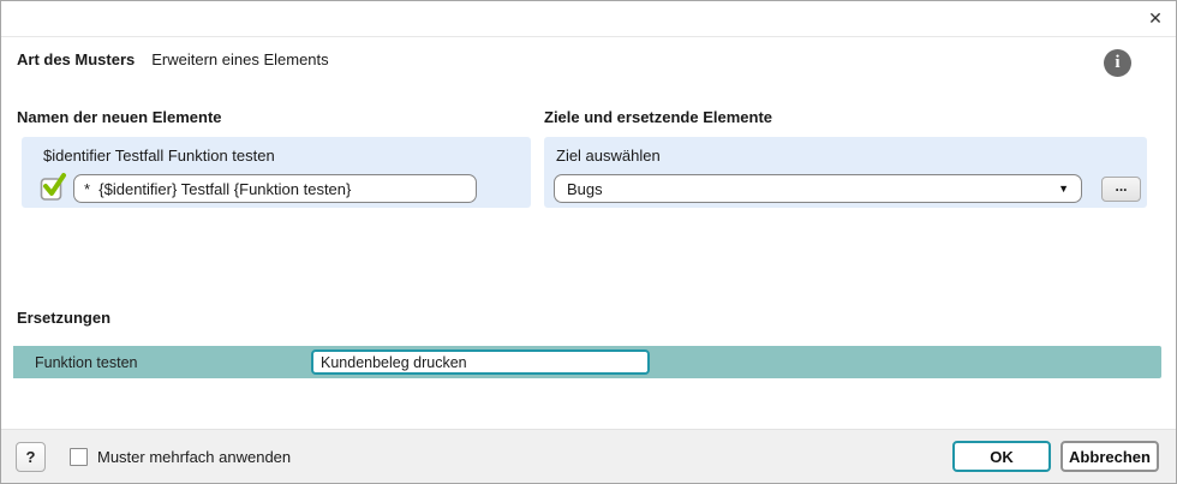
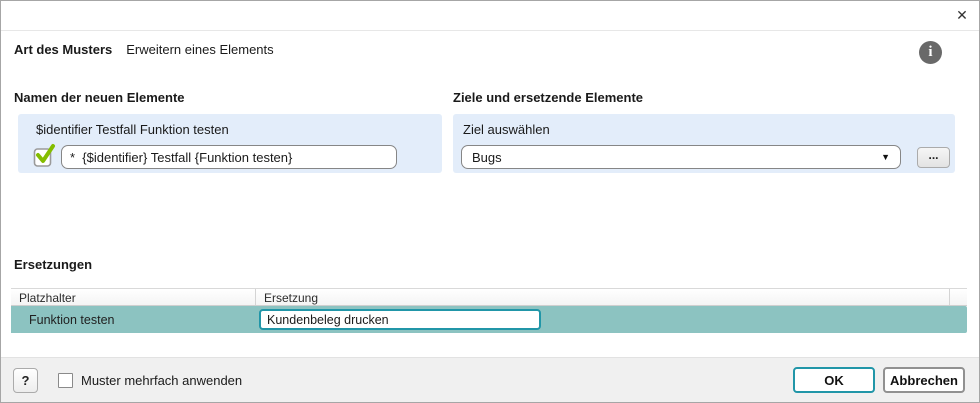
  ✕
  Art des Musters Erweitern eines Elements
  i
  Namen der neuen Elemente
  Ziele und ersetzende Elemente
  $identifier Testfall Funktion testen
  * {$identifier} Testfall {Funktion testen}
  Ziel auswählen
  Bugs
  ▼
  ...
  Ersetzungen
+ Platzhalter
+ Ersetzung
  Funktion testen
  Kundenbeleg drucken
  ?
  Muster mehrfach anwenden
  OK
  Abbrechen
